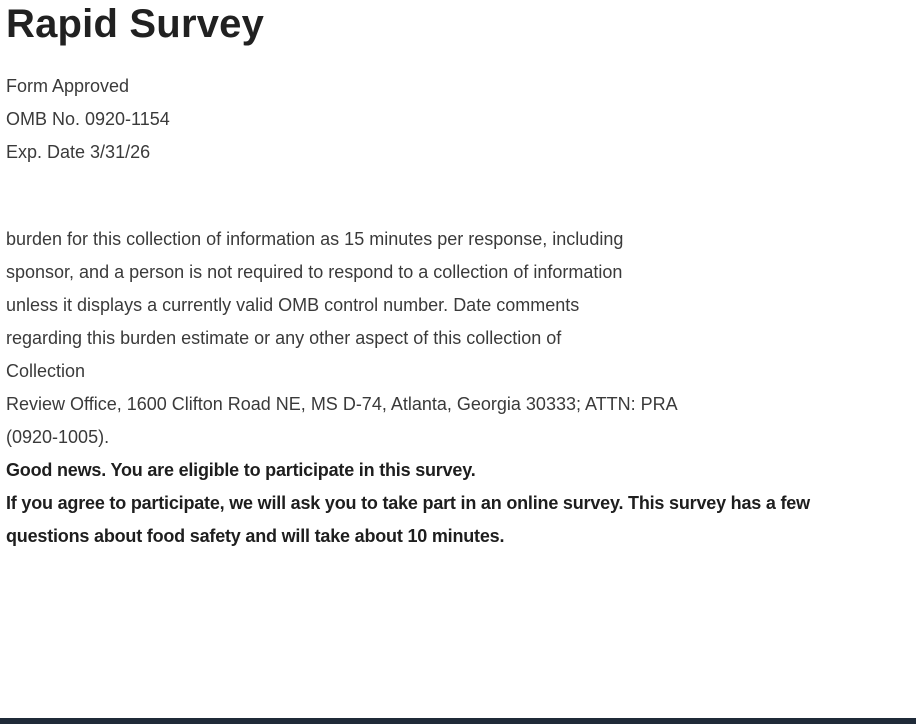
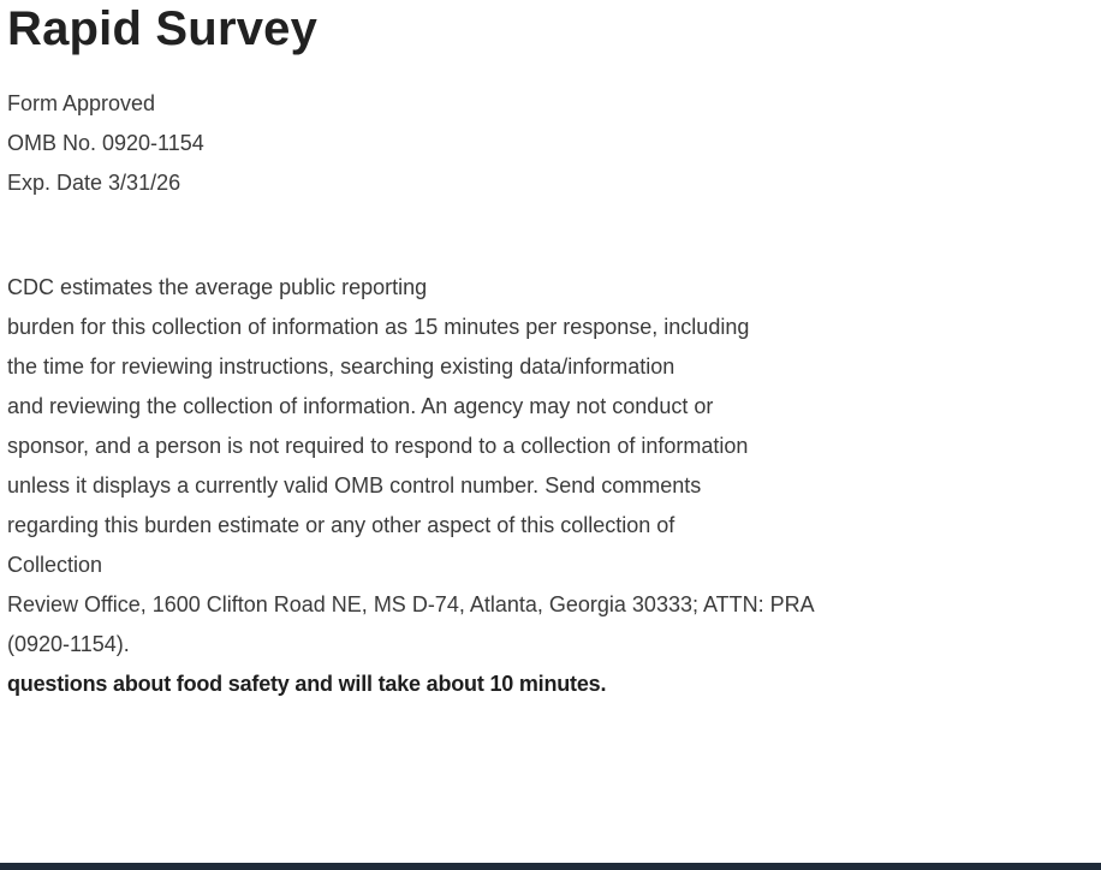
  Rapid Survey
  Form Approved
  OMB No. 0920-1154
  Exp. Date 3/31/26
+ CDC estimates the average public reporting
  burden for this collection of information as 15 minutes per response, including
+ the time for reviewing instructions, searching existing data/information
+ and reviewing the collection of information. An agency may not conduct or
  sponsor, and a person is not required to respond to a collection of information
- unless it displays a currently valid OMB control number. Date comments
+ unless it displays a currently valid OMB control number. Send comments
  regarding this burden estimate or any other aspect of this collection of
  Collection
  Review Office, 1600 Clifton Road NE, MS D-74, Atlanta, Georgia 30333; ATTN: PRA
- (0920-1005).
+ (0920-1154).
- Good news. You are eligible to participate in this survey.
- If you agree to participate, we will ask you to take part in an online survey. This survey has a few
  questions about food safety and will take about 10 minutes.
